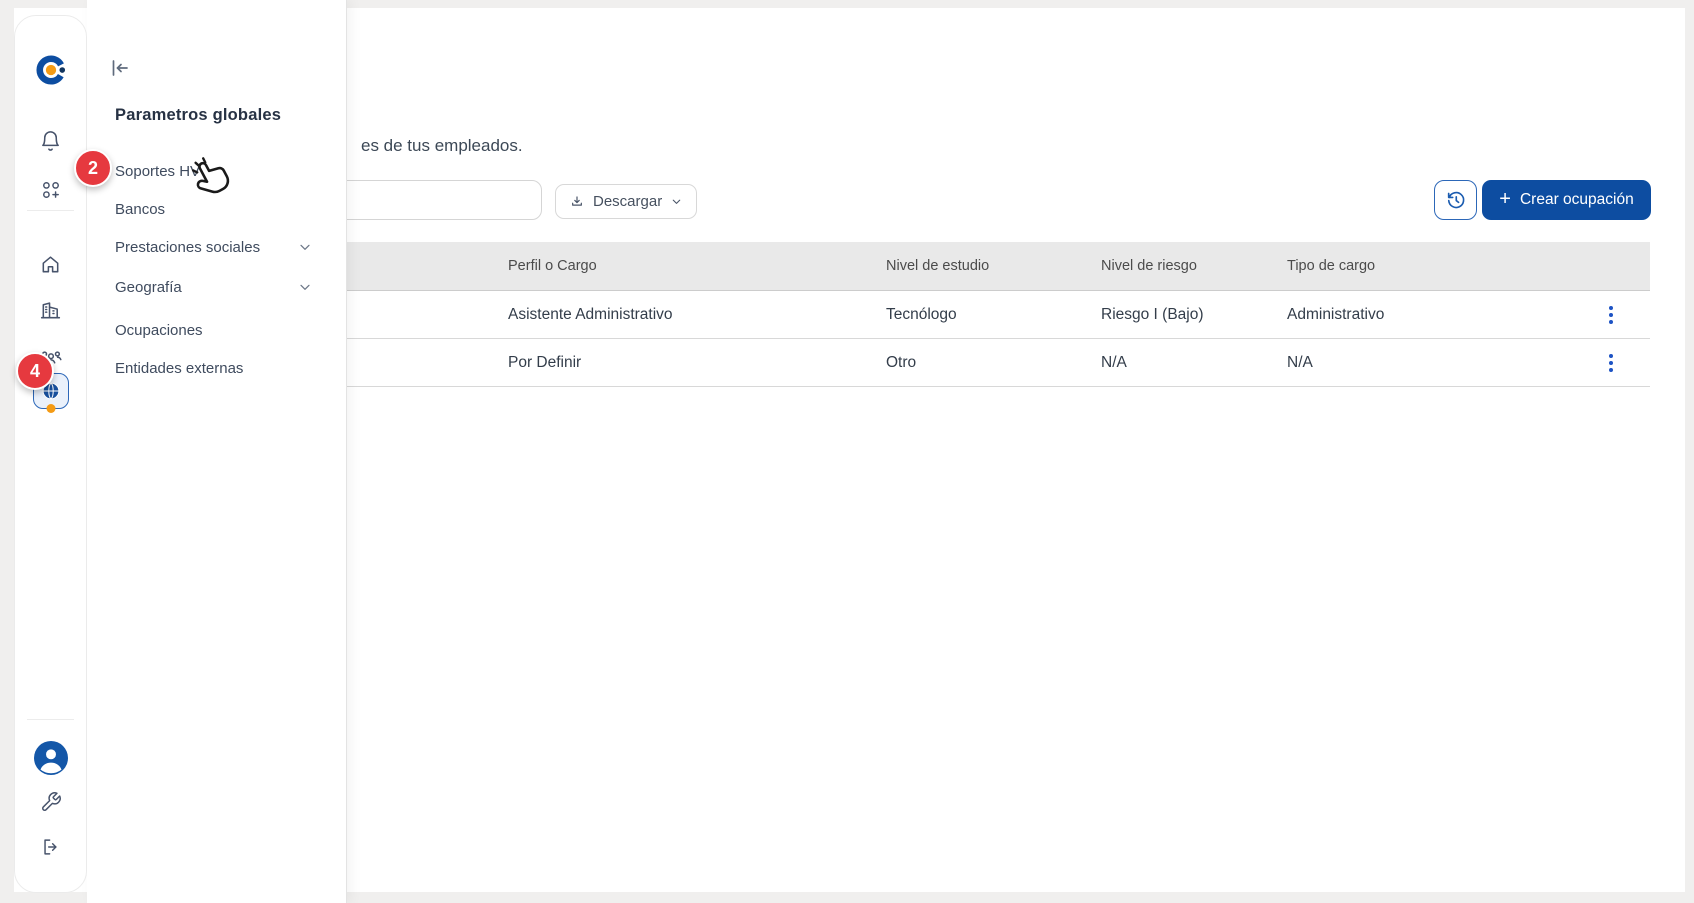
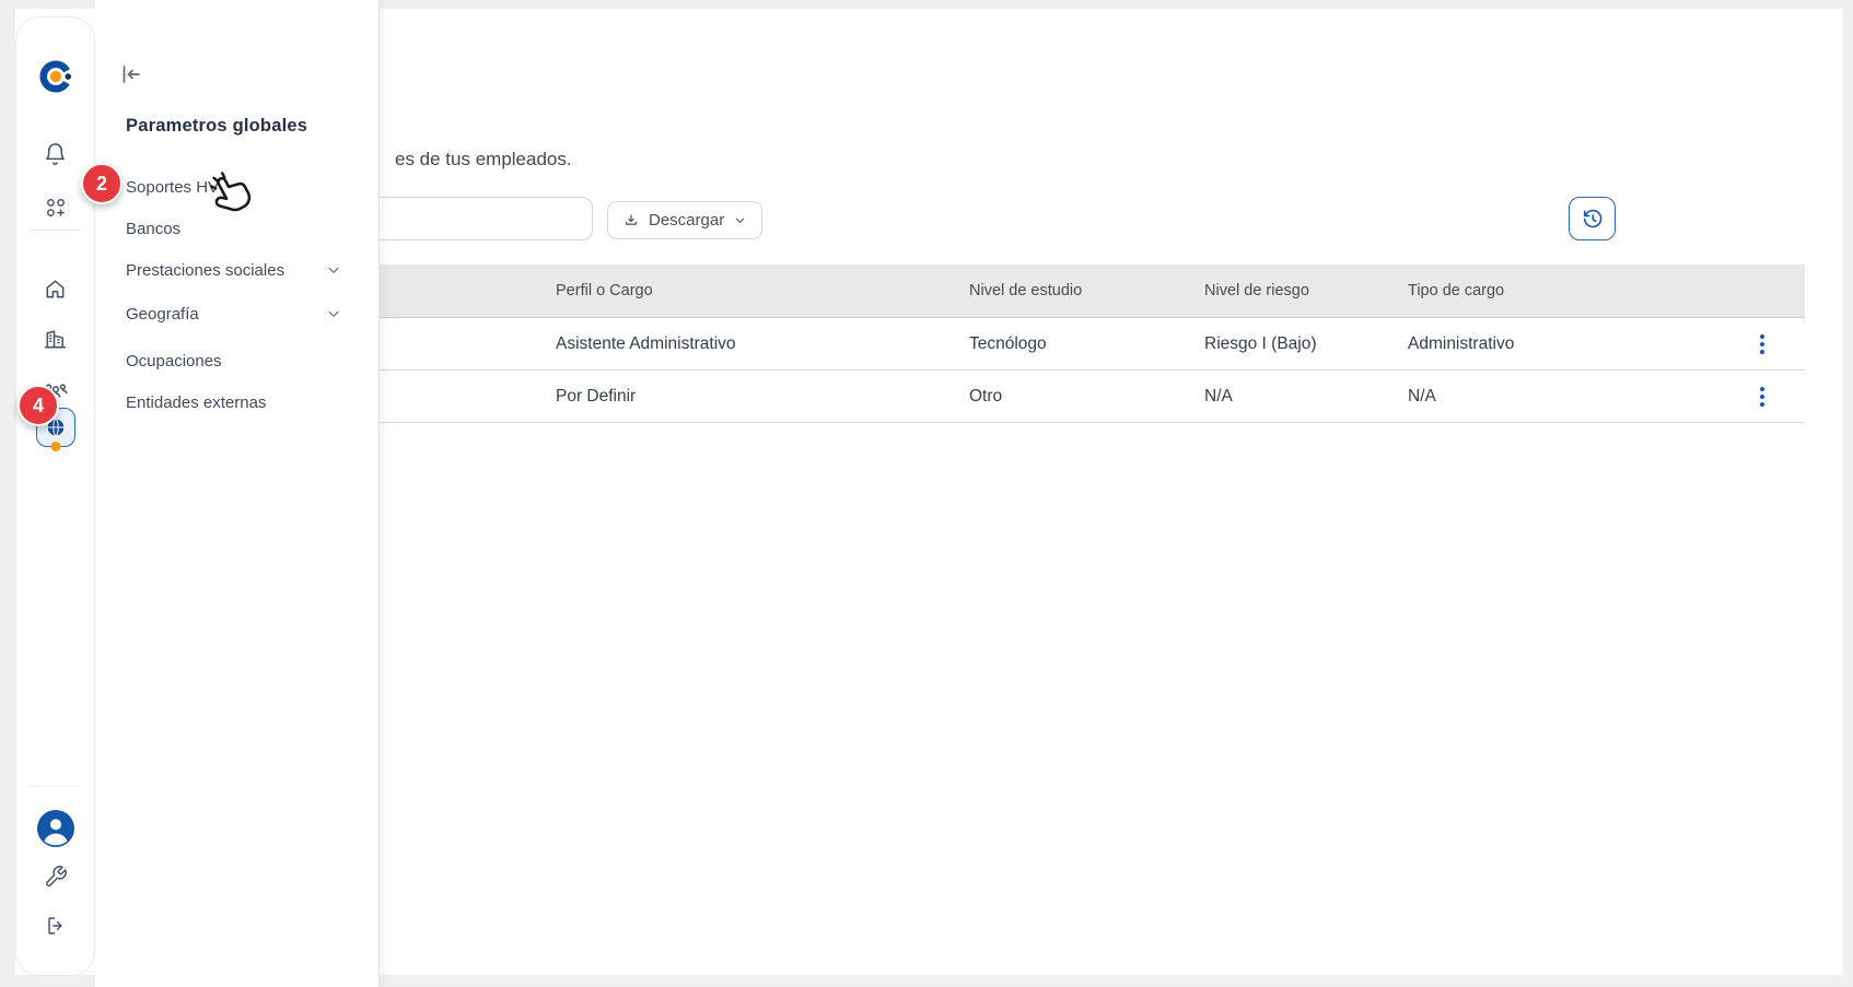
  es de tus empleados.
  Descargar
- +
- Crear ocupación
  Perfil o Cargo
  Nivel de estudio
  Nivel de riesgo
  Tipo de cargo
  Asistente Administrativo
  Tecnólogo
  Riesgo I (Bajo)
  Administrativo
  Por Definir
  Otro
  N/A
  N/A
  Parametros globales
  Soportes H
  Bancos
  Prestaciones sociales
  Geografía
  Ocupaciones
  Entidades externas
  4
  2
